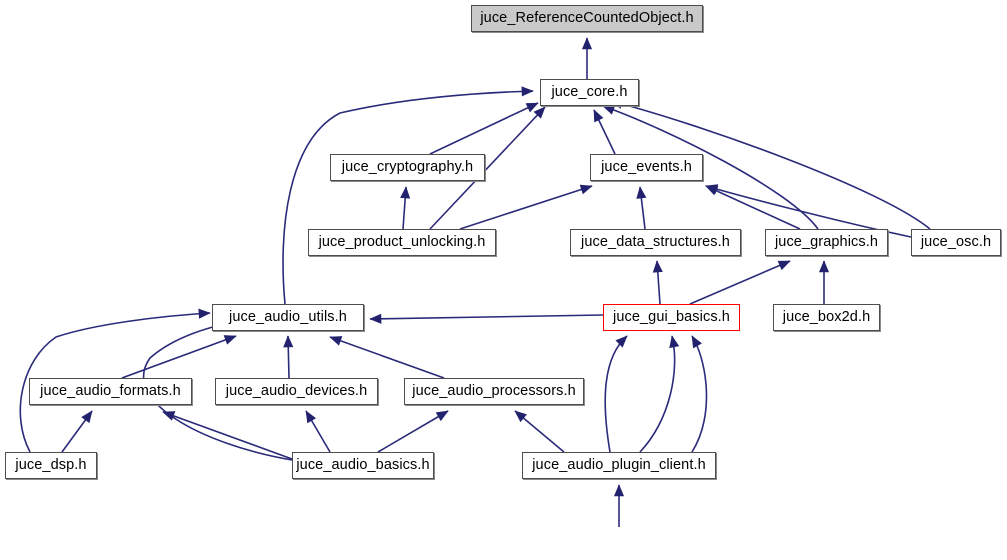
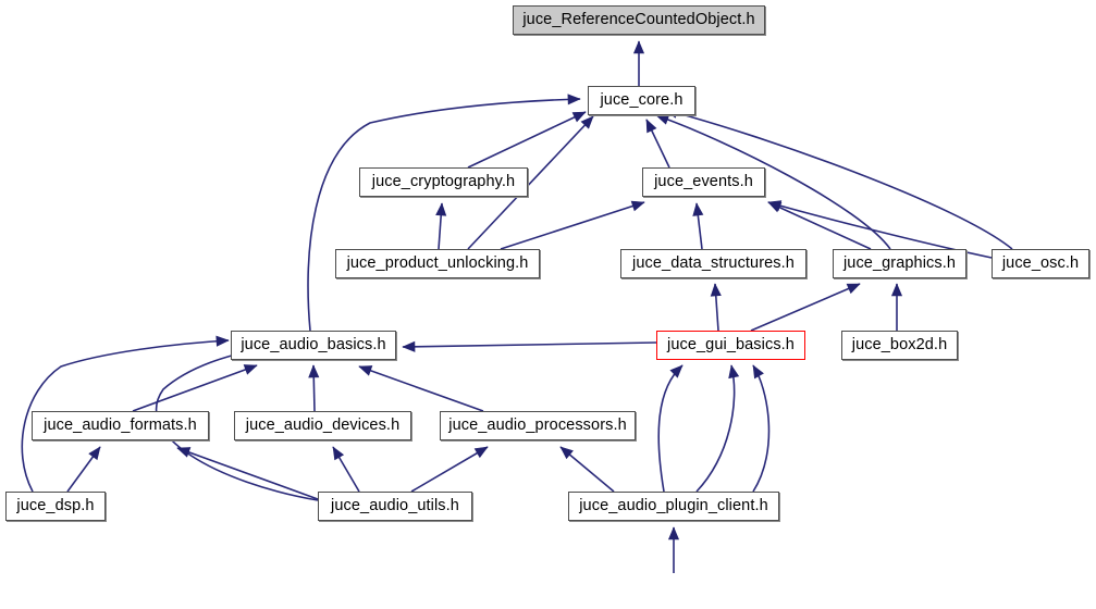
  juce_ReferenceCountedObject.h
  juce_core.h
  juce_cryptography.h
  juce_events.h
  juce_product_unlocking.h
  juce_data_structures.h
  juce_graphics.h
  juce_osc.h
- juce_audio_utils.h
+ juce_audio_basics.h
  juce_gui_basics.h
  juce_box2d.h
  juce_audio_formats.h
  juce_audio_devices.h
  juce_audio_processors.h
  juce_dsp.h
- juce_audio_basics.h
+ juce_audio_utils.h
  juce_audio_plugin_client.h
